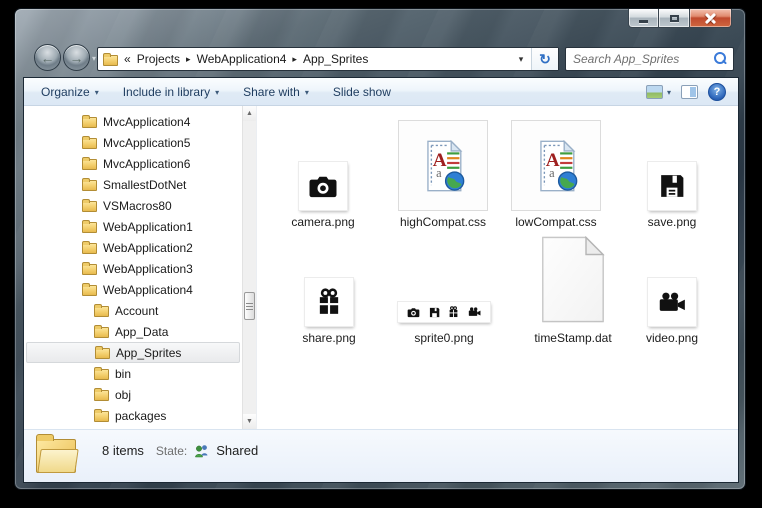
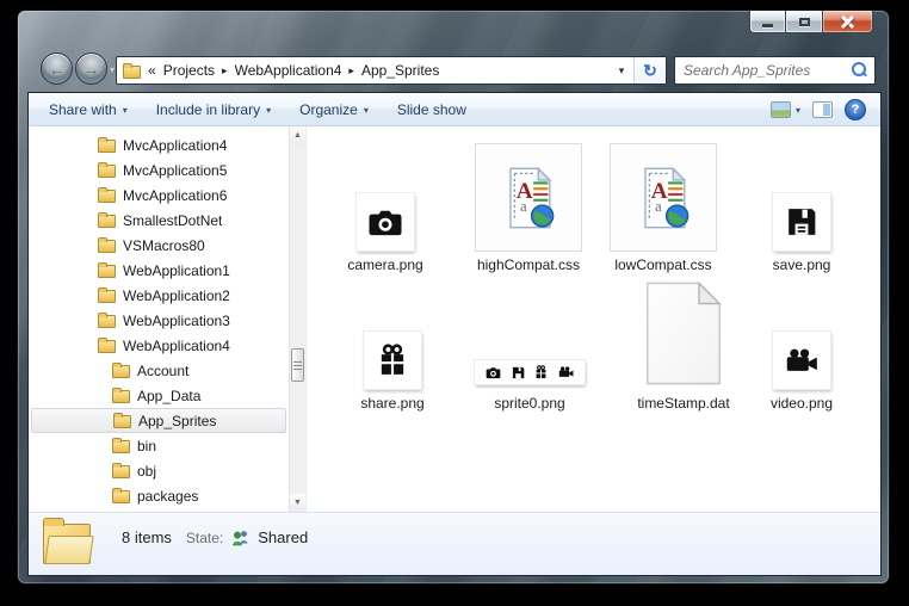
  ←
  →
  ▾
  «
  Projects
  ▸
  WebApplication4
  ▸
  App_Sprites
  ▾
  ↻
  Search App_Sprites
- Organize
+ Share with
  ▾
  Include in library
  ▾
- Share with
+ Organize
  ▾
  Slide show
  ▾
  ?
  MvcApplication4
  MvcApplication5
  MvcApplication6
  SmallestDotNet
  VSMacros80
  WebApplication1
  WebApplication2
  WebApplication3
  WebApplication4
  Account
  App_Data
  App_Sprites
  bin
  obj
  packages
  camera.png
  A
  a
  highCompat.css
  A
  a
  lowCompat.css
  save.png
  share.png
  sprite0.png
  timeStamp.dat
  video.png
  8 items
  State:
  Shared
